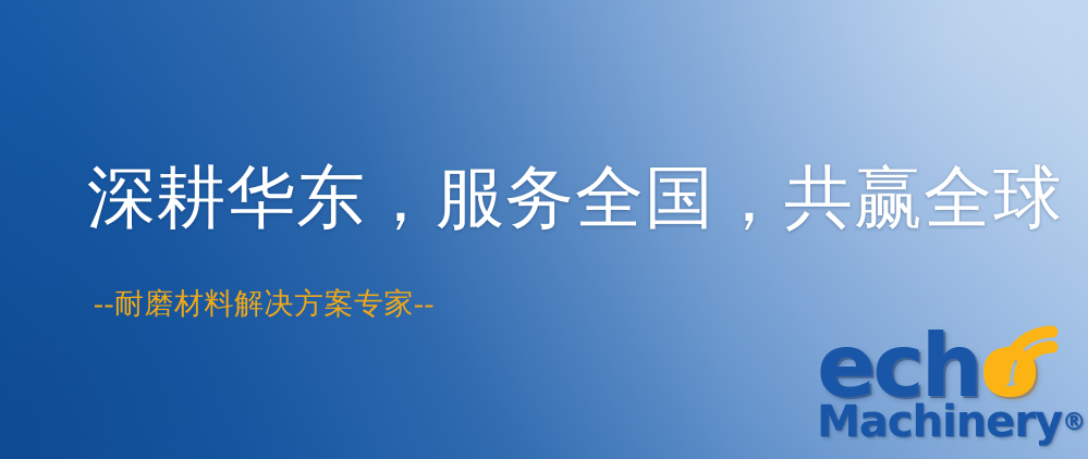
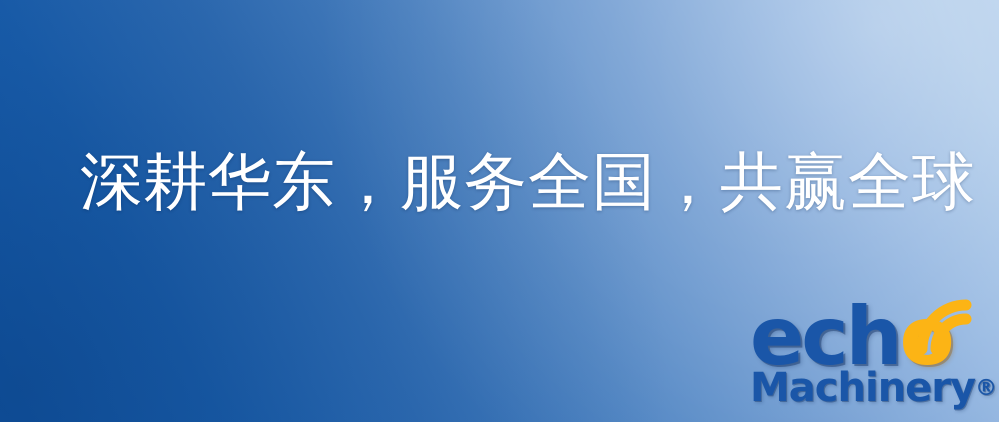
  深耕华东，服务全国，共赢全球
- --耐磨材料解决方案专家--
  ech
  Machinery®
